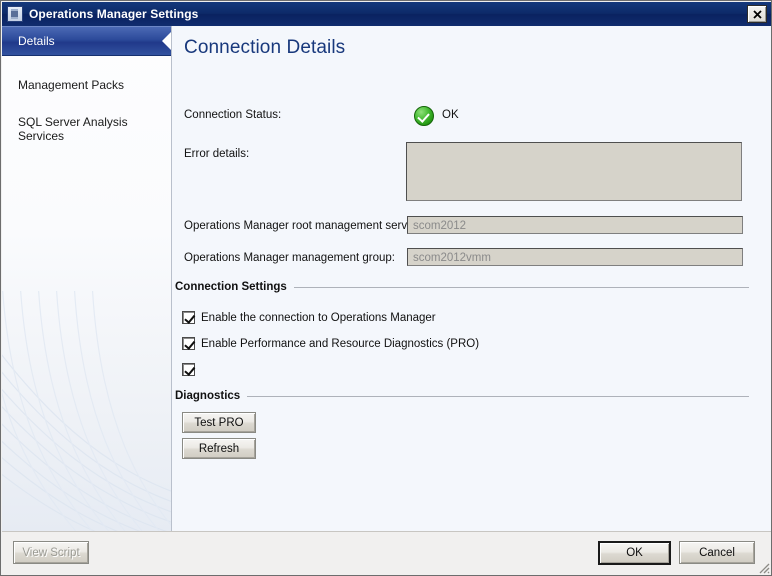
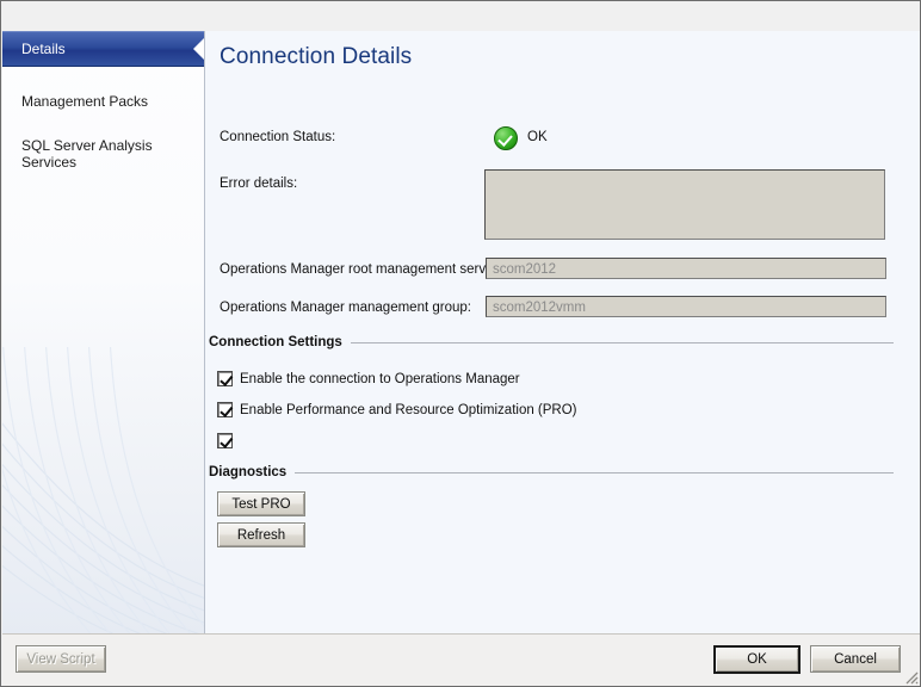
- Operations Manager Settings
  Details
  Management Packs
  SQL Server Analysis Services
  Connection Details
  Connection Status:
  OK
  Error details:
  Operations Manager root management serv
  scom2012
  Operations Manager management group:
  scom2012vmm
  Connection Settings
  Enable the connection to Operations Manager
- Enable Performance and Resource Diagnostics (PRO)
+ Enable Performance and Resource Optimization (PRO)
  Diagnostics
  Test PRO
  Refresh
  View Script
  OK
  Cancel
